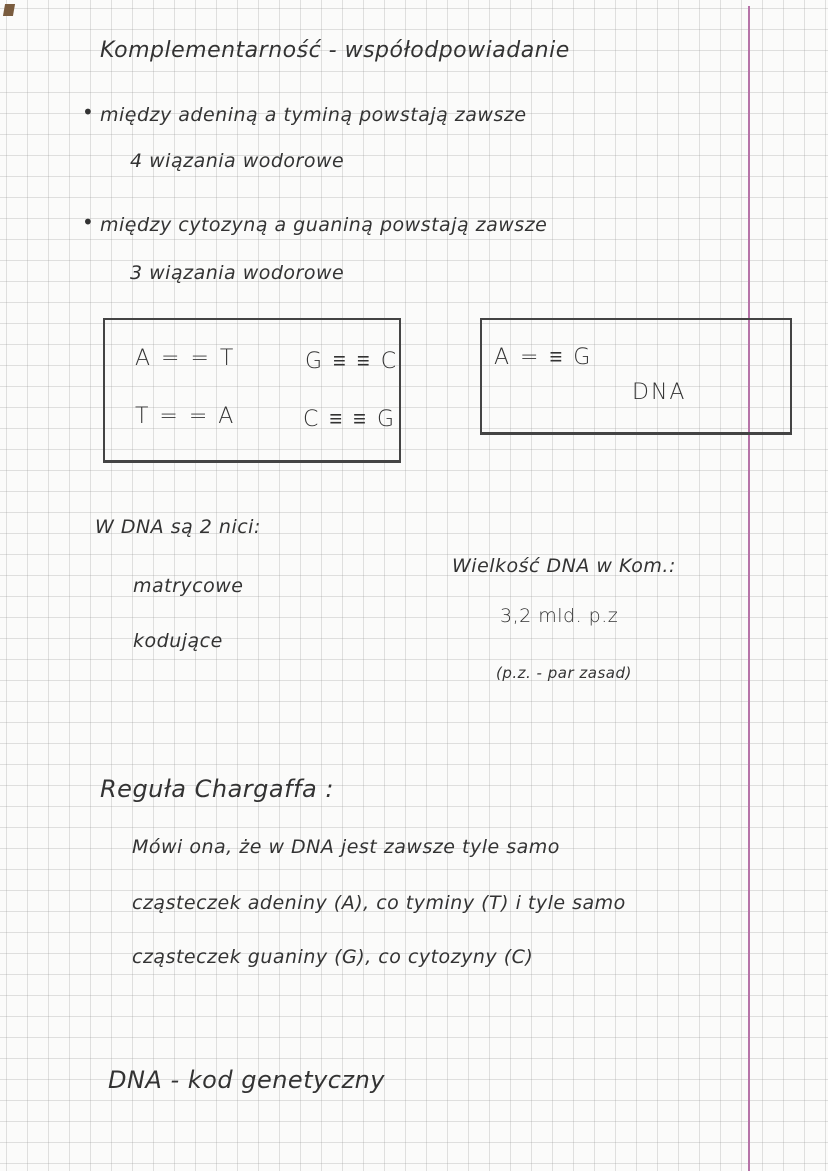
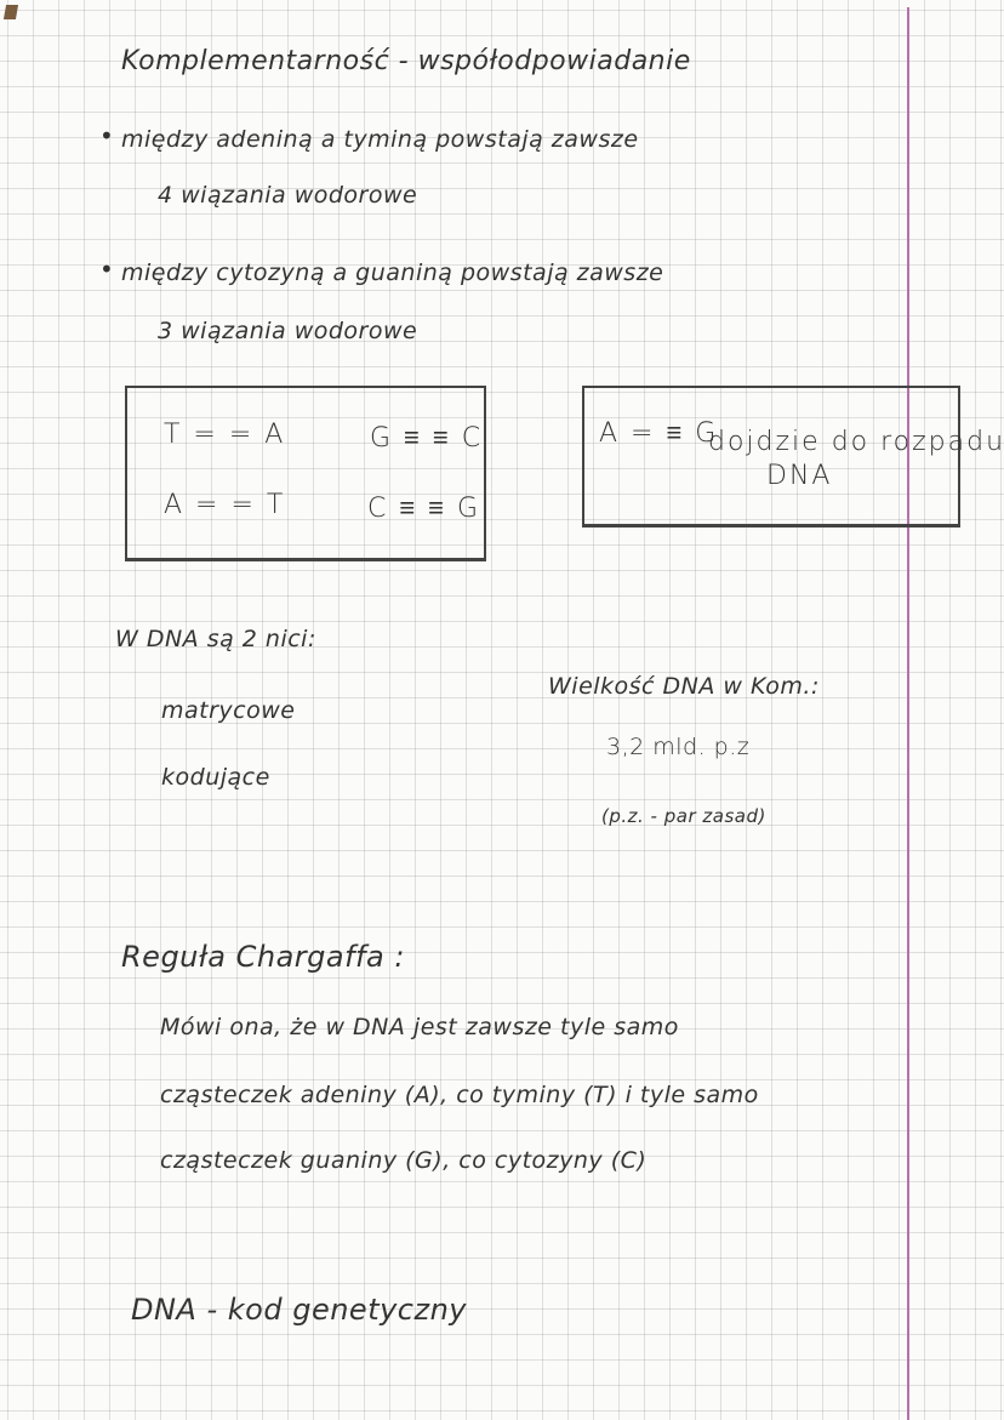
  Komplementarność - współodpowiadanie
  •
  między adeniną a tyminą powstają zawsze
  4 wiązania wodorowe
  •
  między cytozyną a guaniną powstają zawsze
  3 wiązania wodorowe
- A = = T
+ T = = A
  G ≡ ≡ C
- T = = A
+ A = = T
  C ≡ ≡ G
  A = ≡ G
+ dojdzie do rozpadu
  DNA
  W DNA są 2 nici:
  matrycowe
  kodujące
  Wielkość DNA w Kom.:
  3,2 mld. p.z
  (p.z. - par zasad)
  Reguła Chargaffa :
  Mówi ona, że w DNA jest zawsze tyle samo
  cząsteczek adeniny (A), co tyminy (T) i tyle samo
  cząsteczek guaniny (G), co cytozyny (C)
  DNA - kod genetyczny
